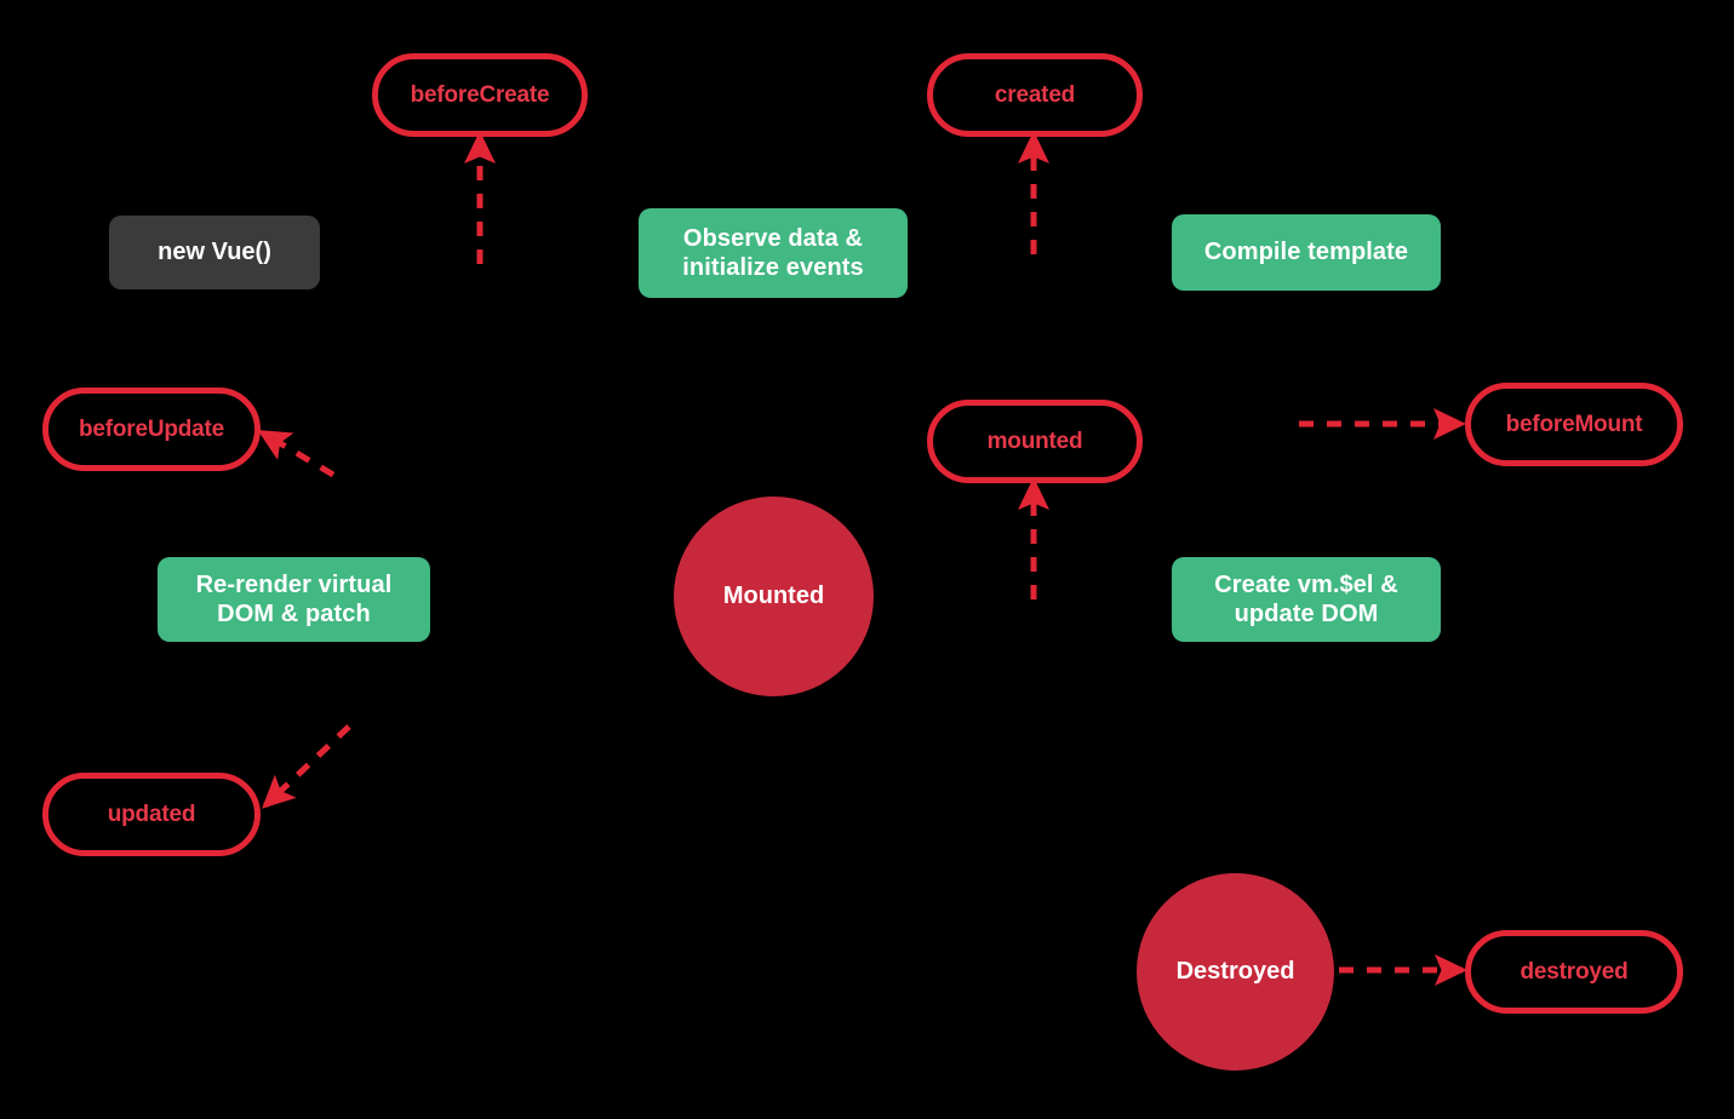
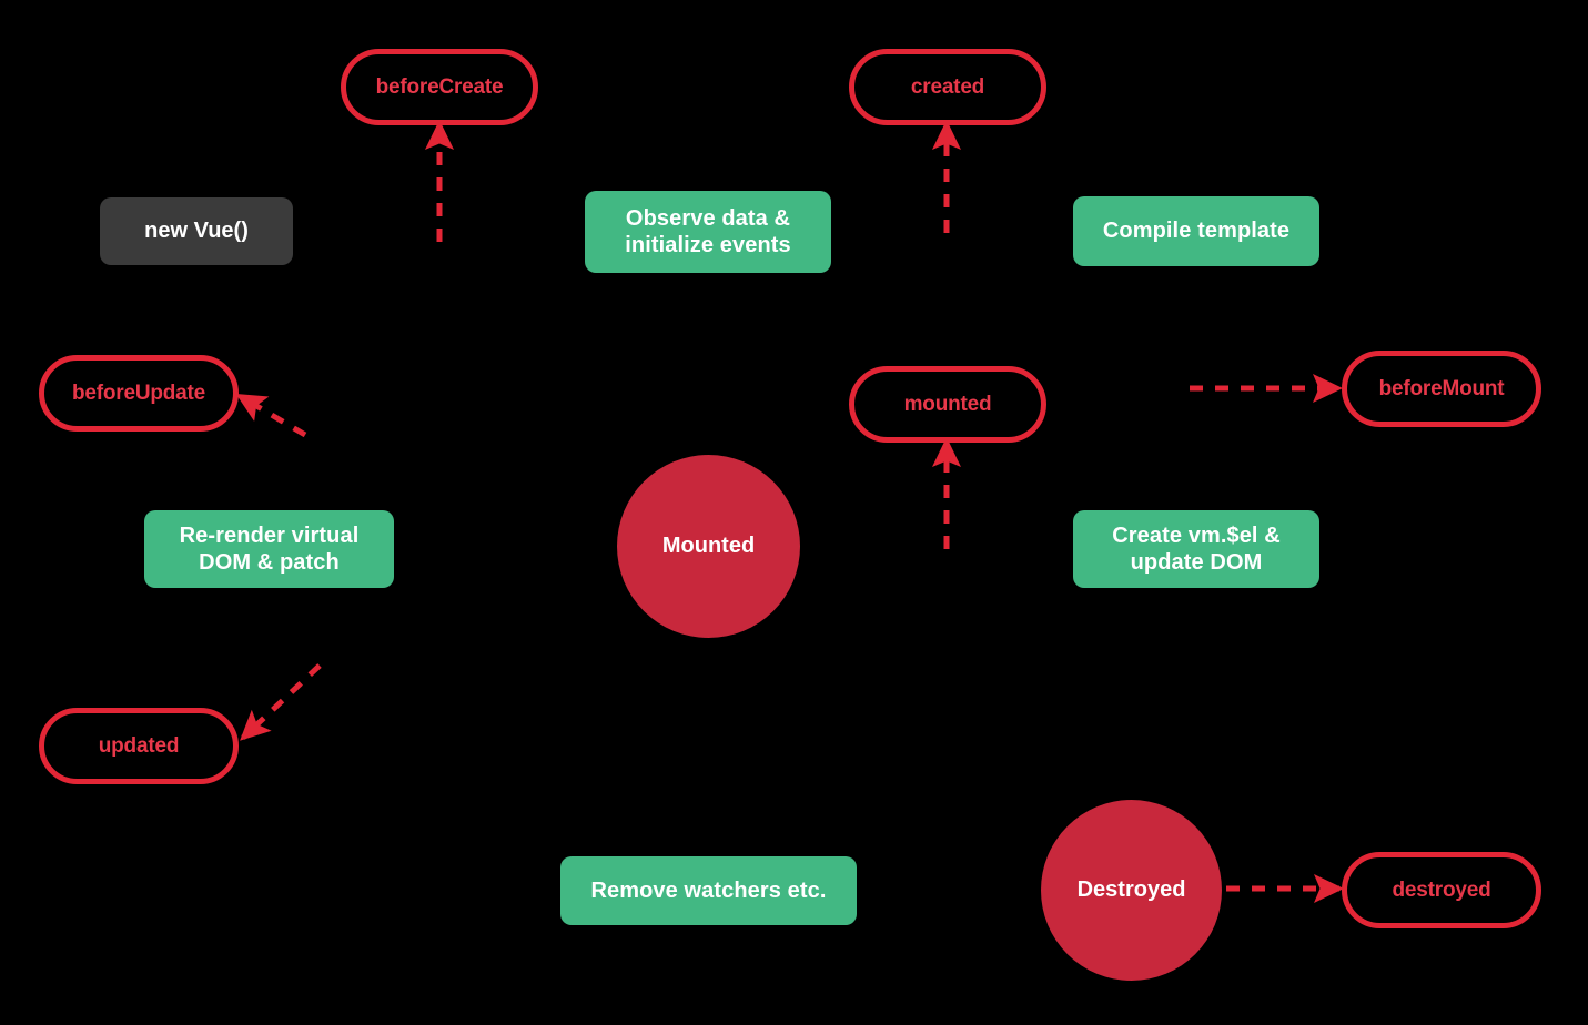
  beforeCreate
  created
  new Vue()
  Observe data &
  initialize events
  Compile template
  beforeUpdate
  mounted
  beforeMount
  Re-render virtual
  DOM & patch
  Mounted
  Create vm.$el &
  update DOM
  updated
+ Remove watchers etc.
  Destroyed
  destroyed
